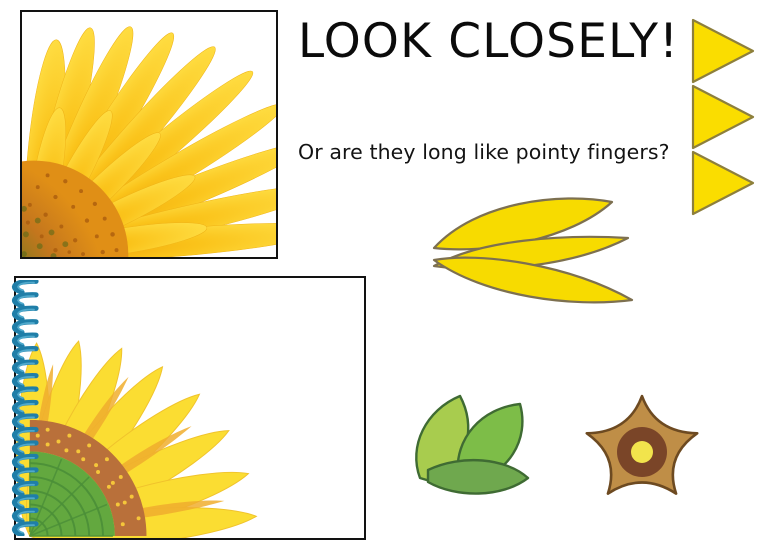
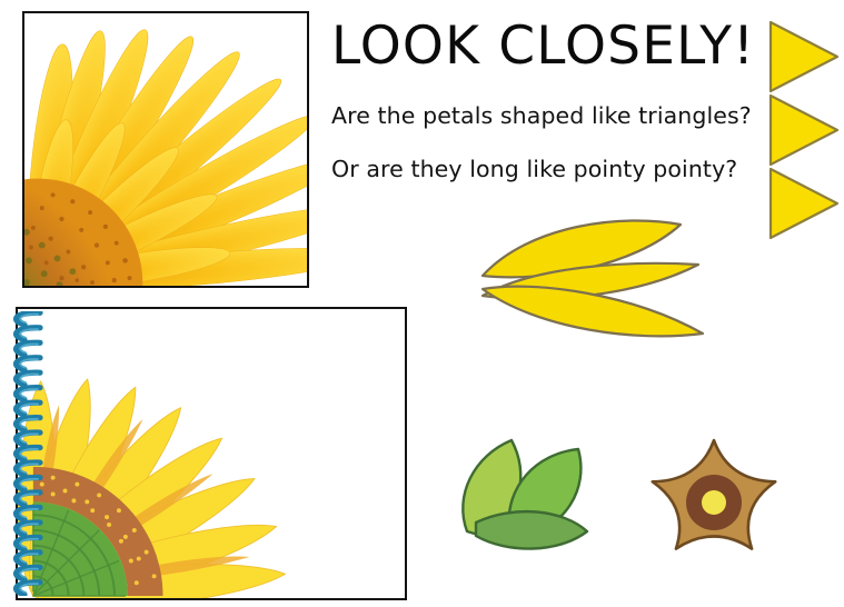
  LOOK CLOSELY!
+ Are the petals shaped like triangles?
- Or are they long like pointy fingers?
+ Or are they long like pointy pointy?
